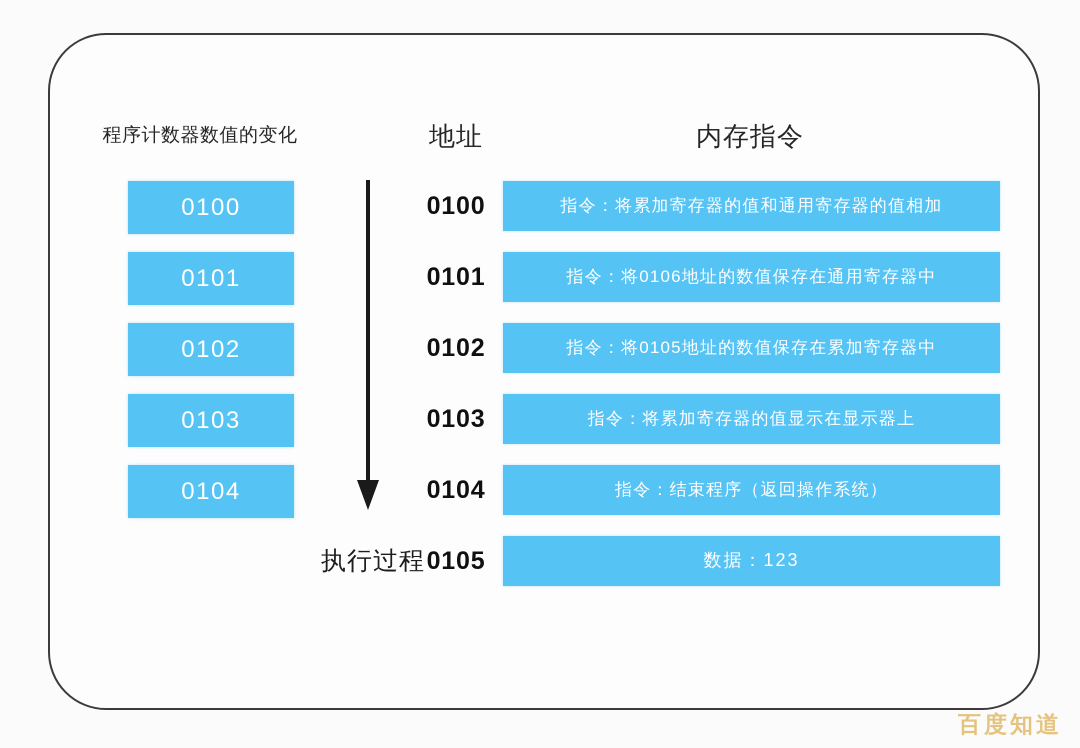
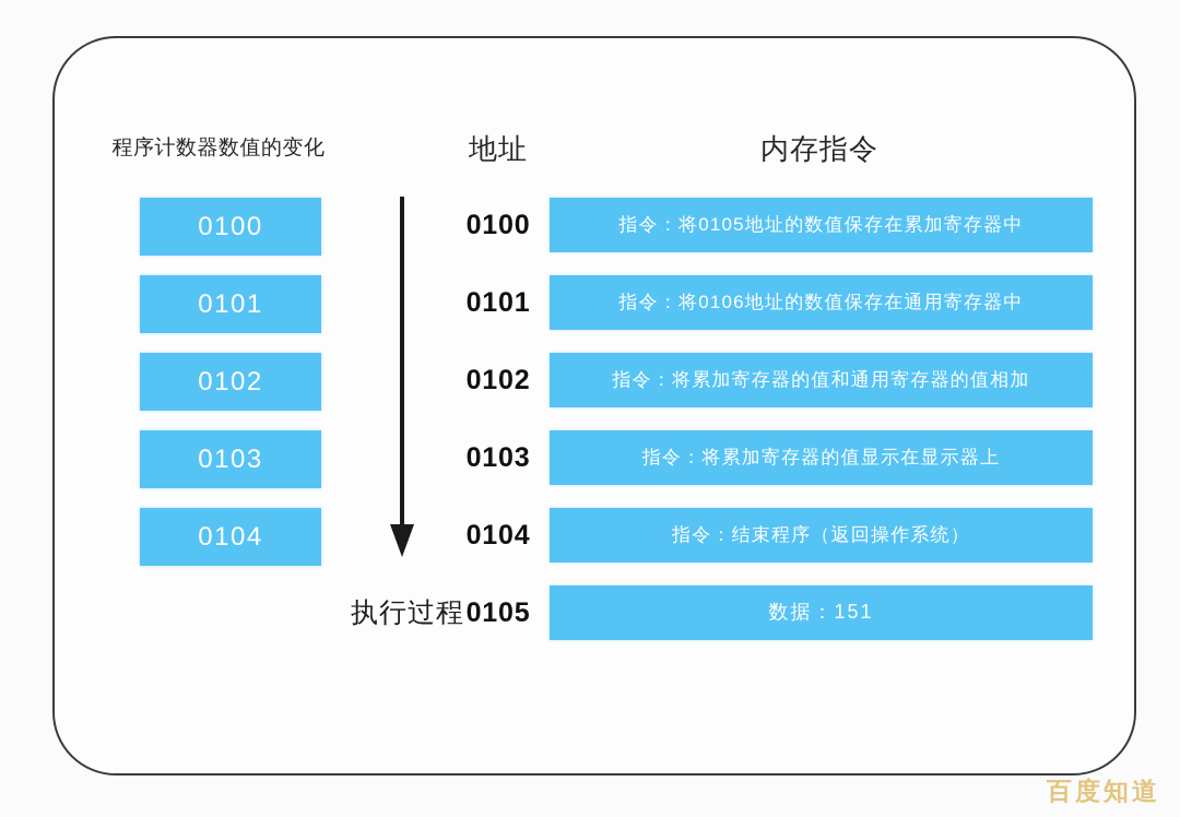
  程序计数器数值的变化
  地址
  内存指令
  0100
  0101
  0102
  0103
  0104
  执行过程
  0100
- 指令：将累加寄存器的值和通用寄存器的值相加
+ 指令：将0105地址的数值保存在累加寄存器中
  0101
  指令：将0106地址的数值保存在通用寄存器中
  0102
- 指令：将0105地址的数值保存在累加寄存器中
+ 指令：将累加寄存器的值和通用寄存器的值相加
  0103
  指令：将累加寄存器的值显示在显示器上
  0104
  指令：结束程序（返回操作系统）
  0105
- 数据：123
+ 数据：151
  百度知道
